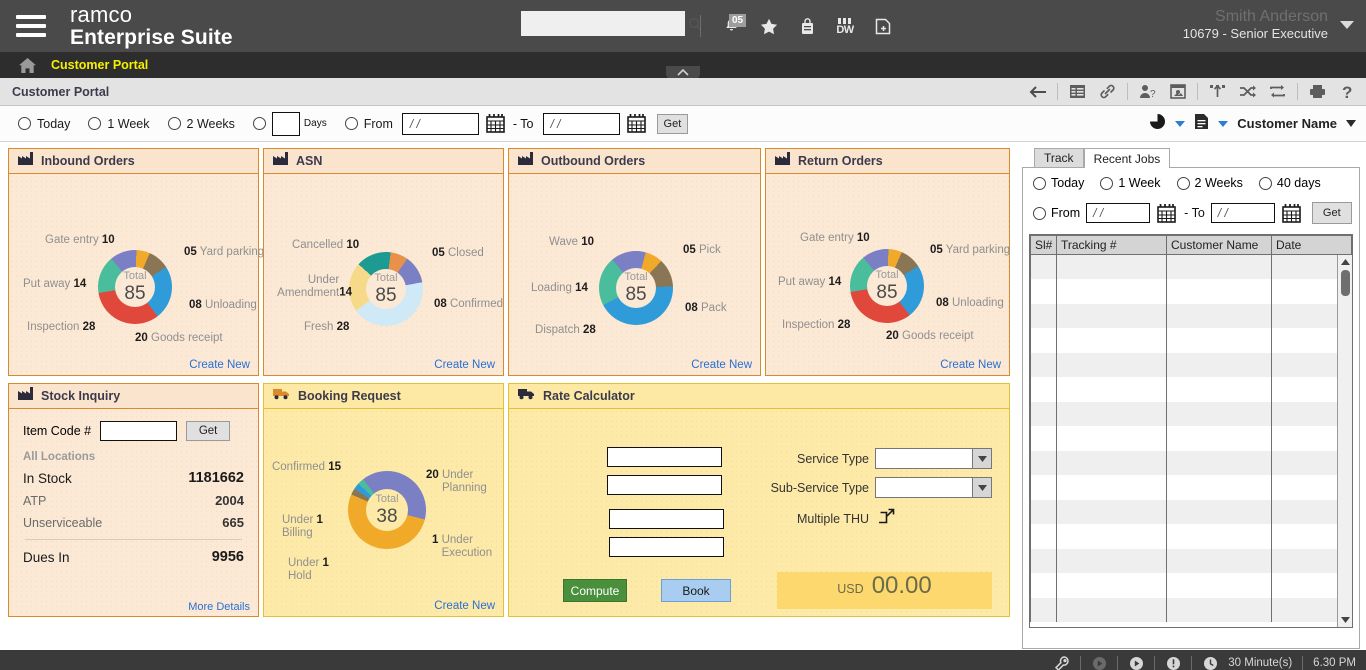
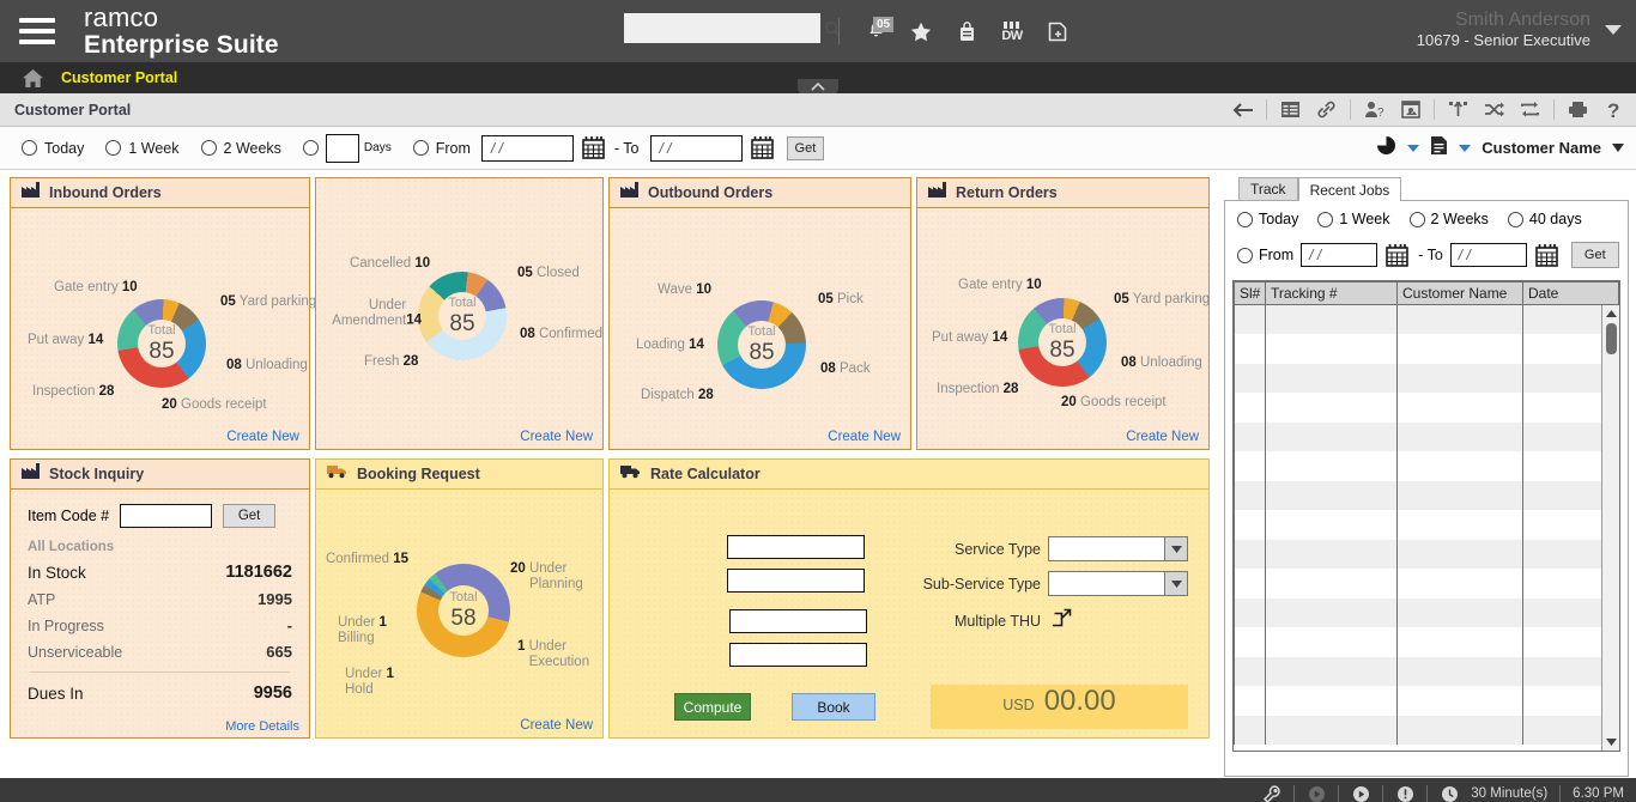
  ramco
  Enterprise Suite
  05
  DW
  Smith Anderson
  10679 - Senior Executive
  Customer Portal
  Customer Portal
  ?
  ?
  Today
  1 Week
  2 Weeks
  Days
  From
  / /
  - To
  / /
  Get
  Customer Name
  Inbound Orders
  Total
  85
  Gate entry 10
  05 Yard parking
  08 Unloading
  20 Goods receipt
  Inspection 28
  Put away 14
  Create New
- ASN
  Total
  85
  Cancelled 10
  05 Closed
  08 Confirmed
  Fresh 28
  Under
  Amendment
  14
  Create New
  Outbound Orders
  Total
  85
  Wave 10
  05 Pick
  08 Pack
  Dispatch 28
  Loading 14
  Create New
  Return Orders
  Total
  85
  Gate entry 10
  05 Yard parking
  08 Unloading
  20 Goods receipt
  Inspection 28
  Put away 14
  Create New
  Stock Inquiry
  Item Code #
  Get
  All Locations
  In Stock
  1181662
  ATP
- 2004
+ 1995
+ In Progress
+ -
  Unserviceable
  665
  Dues In
  9956
  More Details
  Booking Request
  Total
- 38
+ 58
  Confirmed 15
  20
  Under
  Planning
  1
  Under
  Execution
  Under
  Hold
  1
  Under
  Billing
  1
  Create New
  Rate Calculator
  Service Type
  Sub-Service Type
  Multiple THU
  Compute
  Book
  USD
  00.00
  Track
  Recent Jobs
  Today
  1 Week
  2 Weeks
  40 days
  From
  / /
  - To
  / /
  Get
  Sl#	Tracking #	Customer Name	Date
  30 Minute(s)
  6.30 PM
